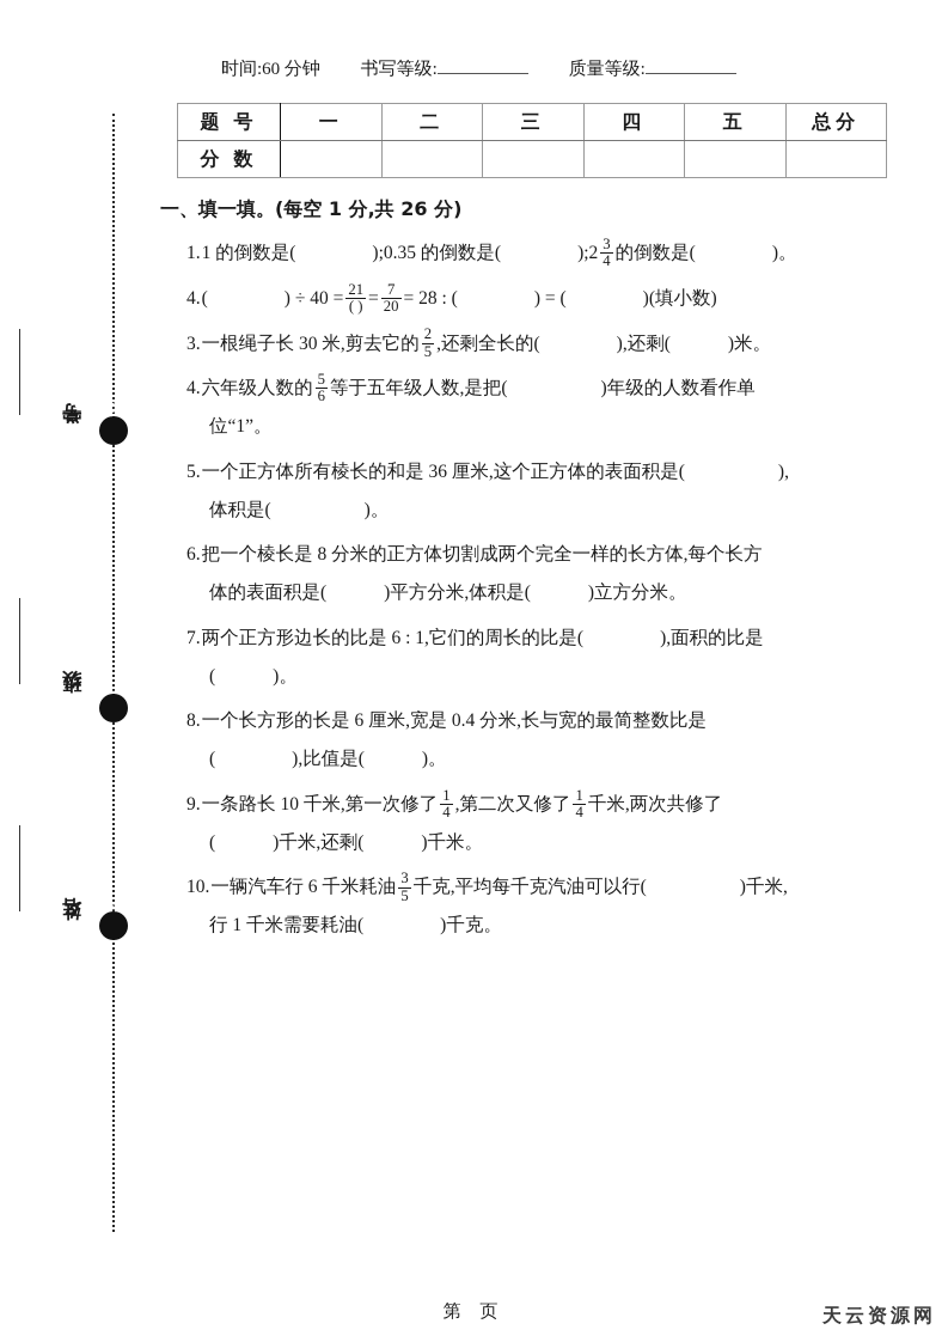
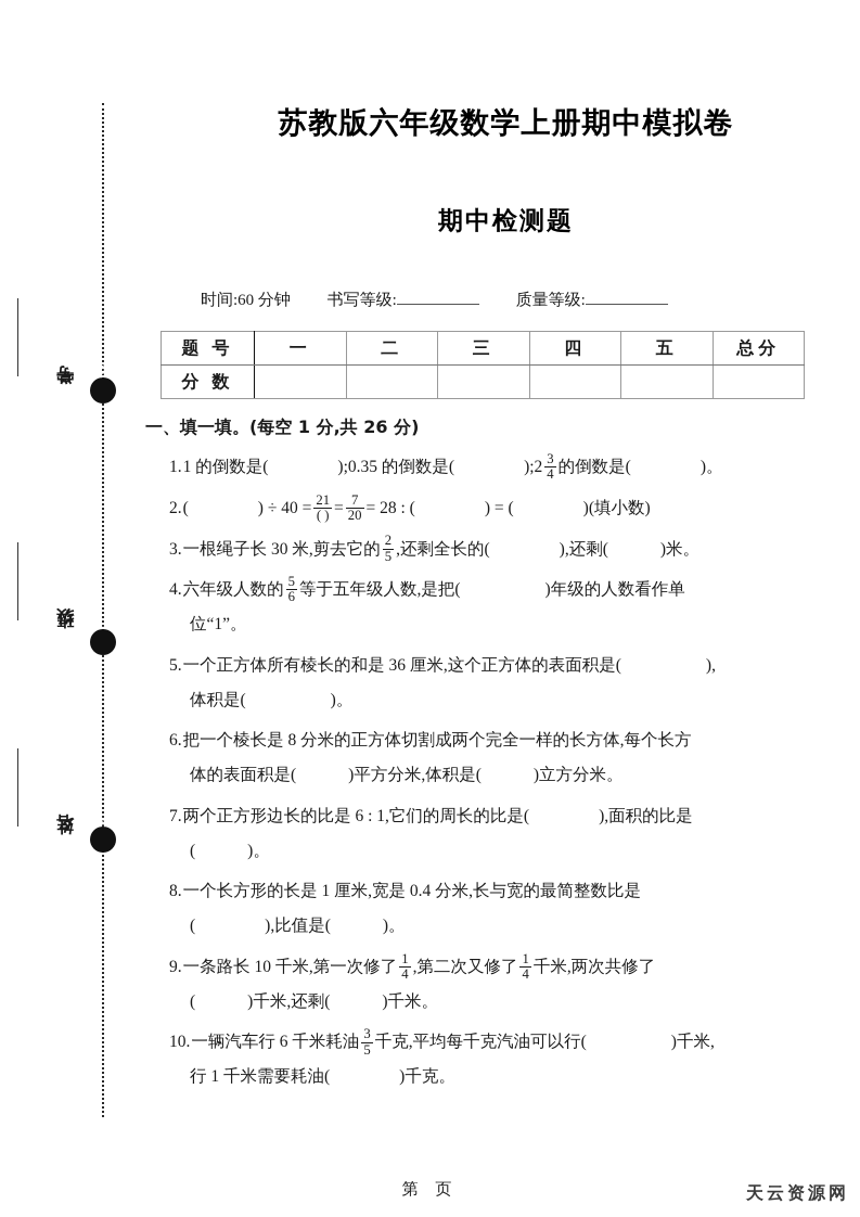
+ 苏教版六年级数学上册期中模拟卷
+ 期中检测题
  时间:60 分钟 书写等级: 质量等级:
  题 号	一	二	三	四	五	总分
  分 数
  一、填一填。(每空 1 分,共 26 分)
  1.1 的倒数是( );0.35 的倒数是( );2
  3
  4
  的倒数是( )。
- 4.( ) ÷ 40 =
+ 2.( ) ÷ 40 =
  21
  ( )
  =
  7
  20
  = 28 : ( ) = ( )(填小数)
  3.一根绳子长 30 米,剪去它的
  2
  5
  ,还剩全长的( ),还剩( )米。
  4.六年级人数的
  5
  6
  等于五年级人数,是把( )年级的人数看作单
  位“1”。
  5.一个正方体所有棱长的和是 36 厘米,这个正方体的表面积是( ),
  体积是( )。
  6.把一个棱长是 8 分米的正方体切割成两个完全一样的长方体,每个长方
  体的表面积是( )平方分米,体积是( )立方分米。
  7.两个正方形边长的比是 6 : 1,它们的周长的比是( ),面积的比是
  ( )。
- 8.一个长方形的长是 6 厘米,宽是 0.4 分米,长与宽的最简整数比是
+ 8.一个长方形的长是 1 厘米,宽是 0.4 分米,长与宽的最简整数比是
  ( ),比值是( )。
  9.一条路长 10 千米,第一次修了
  1
  4
  ,第二次又修了
  1
  4
  千米,两次共修了
  ( )千米,还剩( )千米。
  10.一辆汽车行 6 千米耗油
  3
  5
  千克,平均每千克汽油可以行( )千米,
  行 1 千米需要耗油( )千克。
  第 页
  天云资源网
